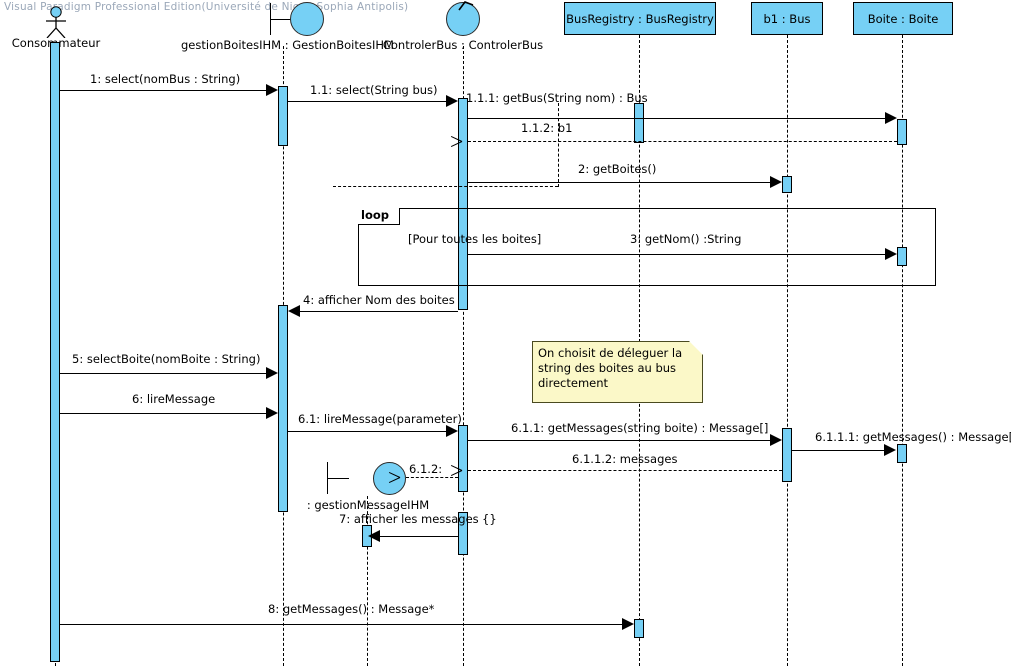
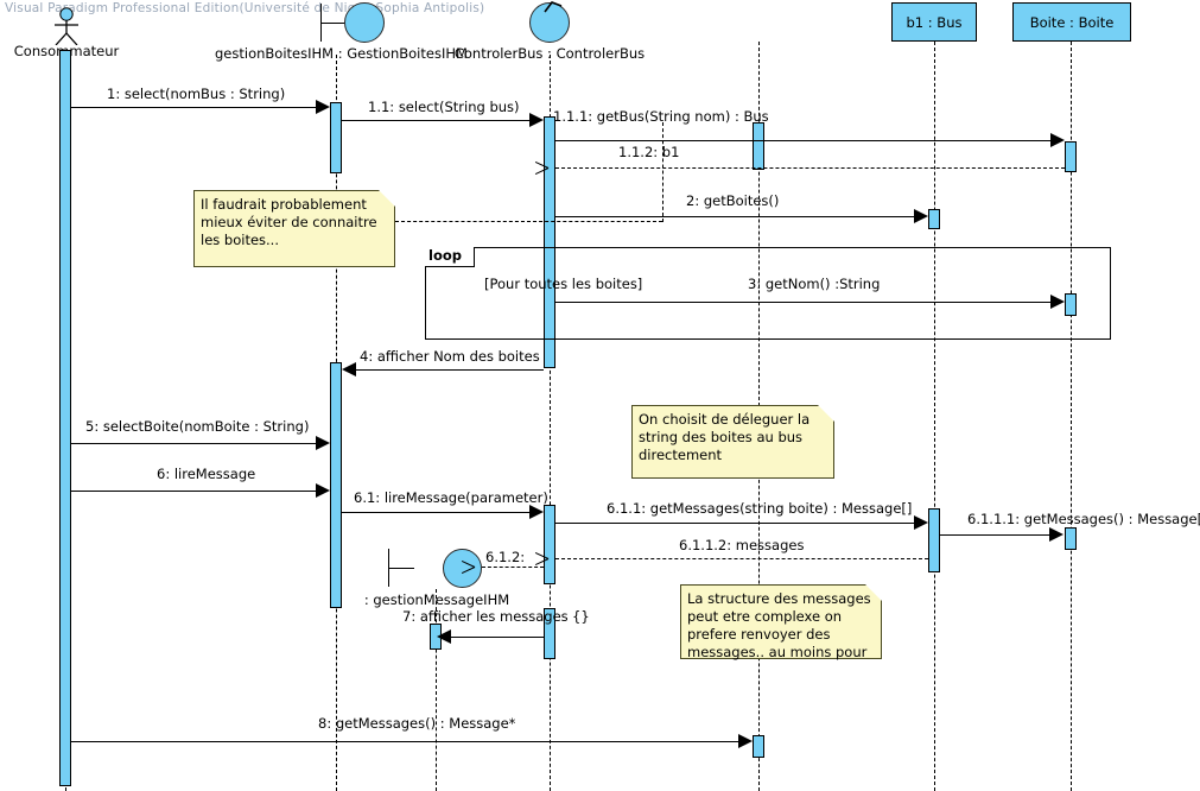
  Visual Paadigm Professional Edition(Université de Niophia Antipolis)
  Consomateur
  gestionBoitesIHM : GestionBoitesIH
  ControlerBus : ControlerBus
- BusRegistry : BusRegistry
  b1 : Bus
  Boite : Boite
  1: select(nomBus : String)
  1.1: select(String bus)
  1.1.1: getBus(String nom) : Bus
  1.1.2: b1
+ Il faudrait probablement
+ mieux éviter de connaitre
+ les boites...
  2: getBoites()
  loop
  [Pour toutes les boites]
  3: getNom() :String
  4: afficher Nom des boites
  5: selectBoite(nomBoite : String)
  On choisit de déleguer la
  string des boites au bus
  directement
  6: lireMessage
  6.1: lireMessage(parameter)
  6.1.1: getMessages(string boite) : Message[]
  6.1.1.1: getMessages() : Message
  6.1.1.2: messages
  : gestionMessageIHM
  6.1.2:
+ La structure des messages
+ peut etre complexe on
+ prefere renvoyer des
+ messages.. au moins pour
  7: afficher les messages
  {}
  8: getMessages() : Message*
